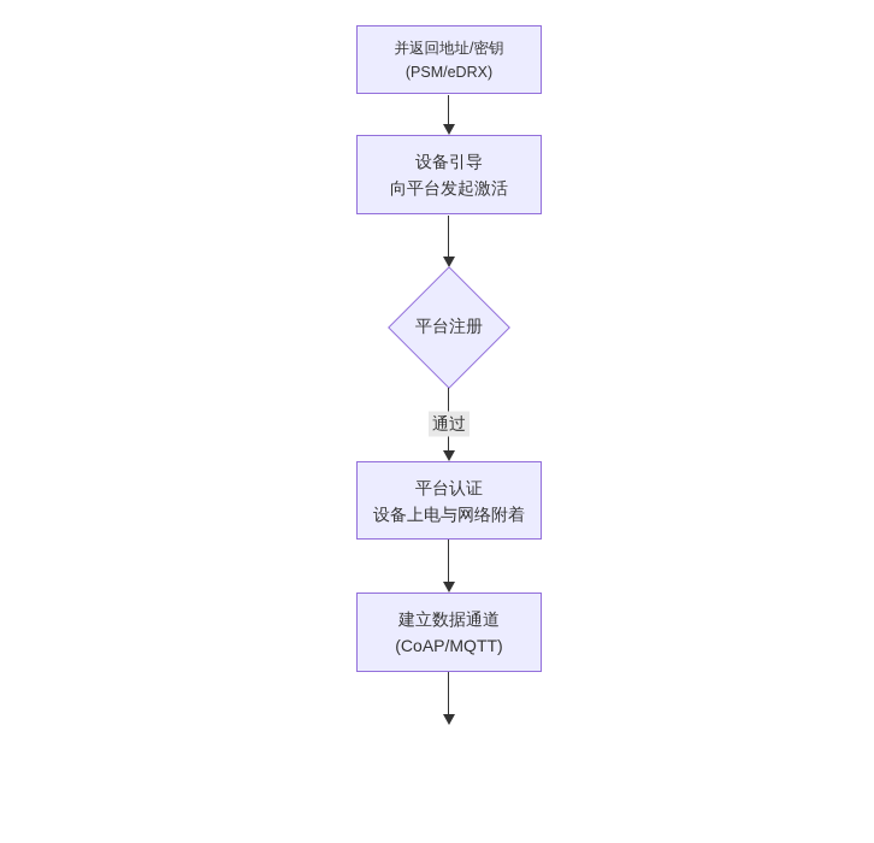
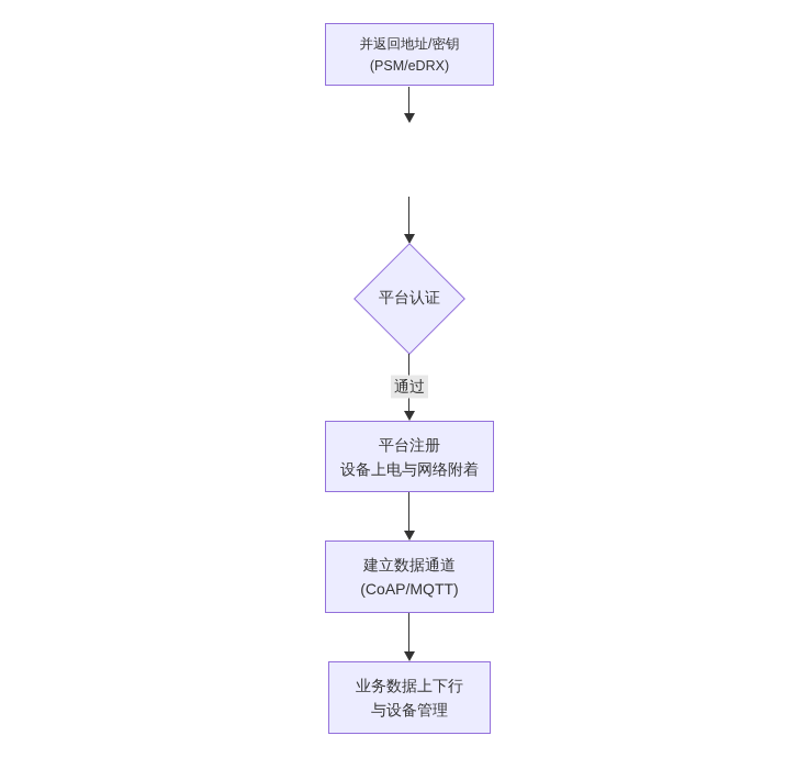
  并返回地址/密钥
  (PSM/eDRX)
- 设备引导
- 向平台发起激活
- 平台注册
+ 平台认证
  通过
- 平台认证
+ 平台注册
  设备上电与网络附着
  建立数据通道
  (CoAP/MQTT)
+ 业务数据上下行
+ 与设备管理
